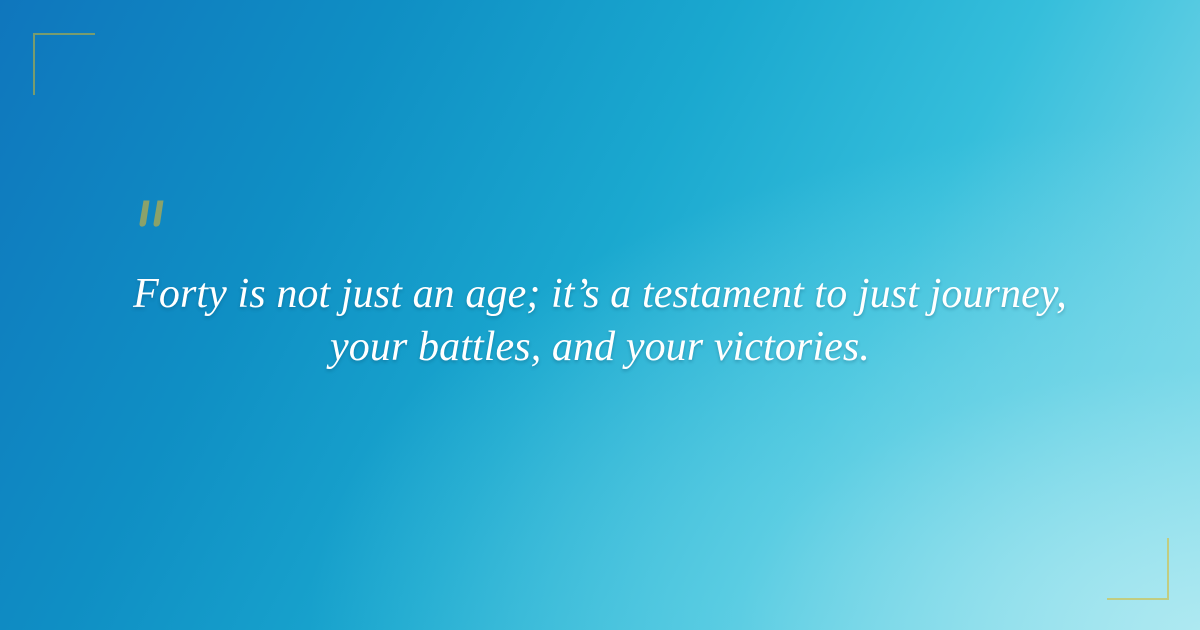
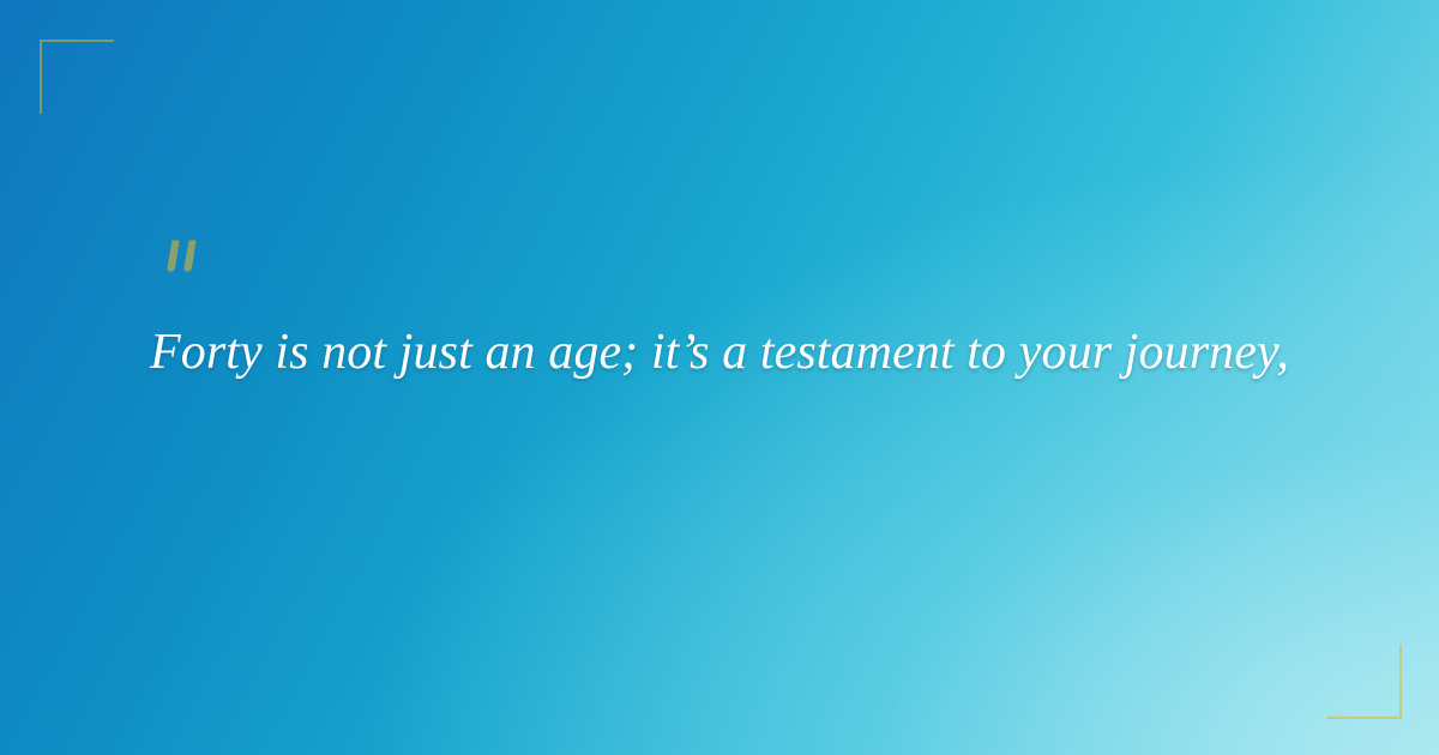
- Forty is not just an age; it’s a testament to just journey,
+ Forty is not just an age; it’s a testament to your journey,
- your battles, and your victories.
